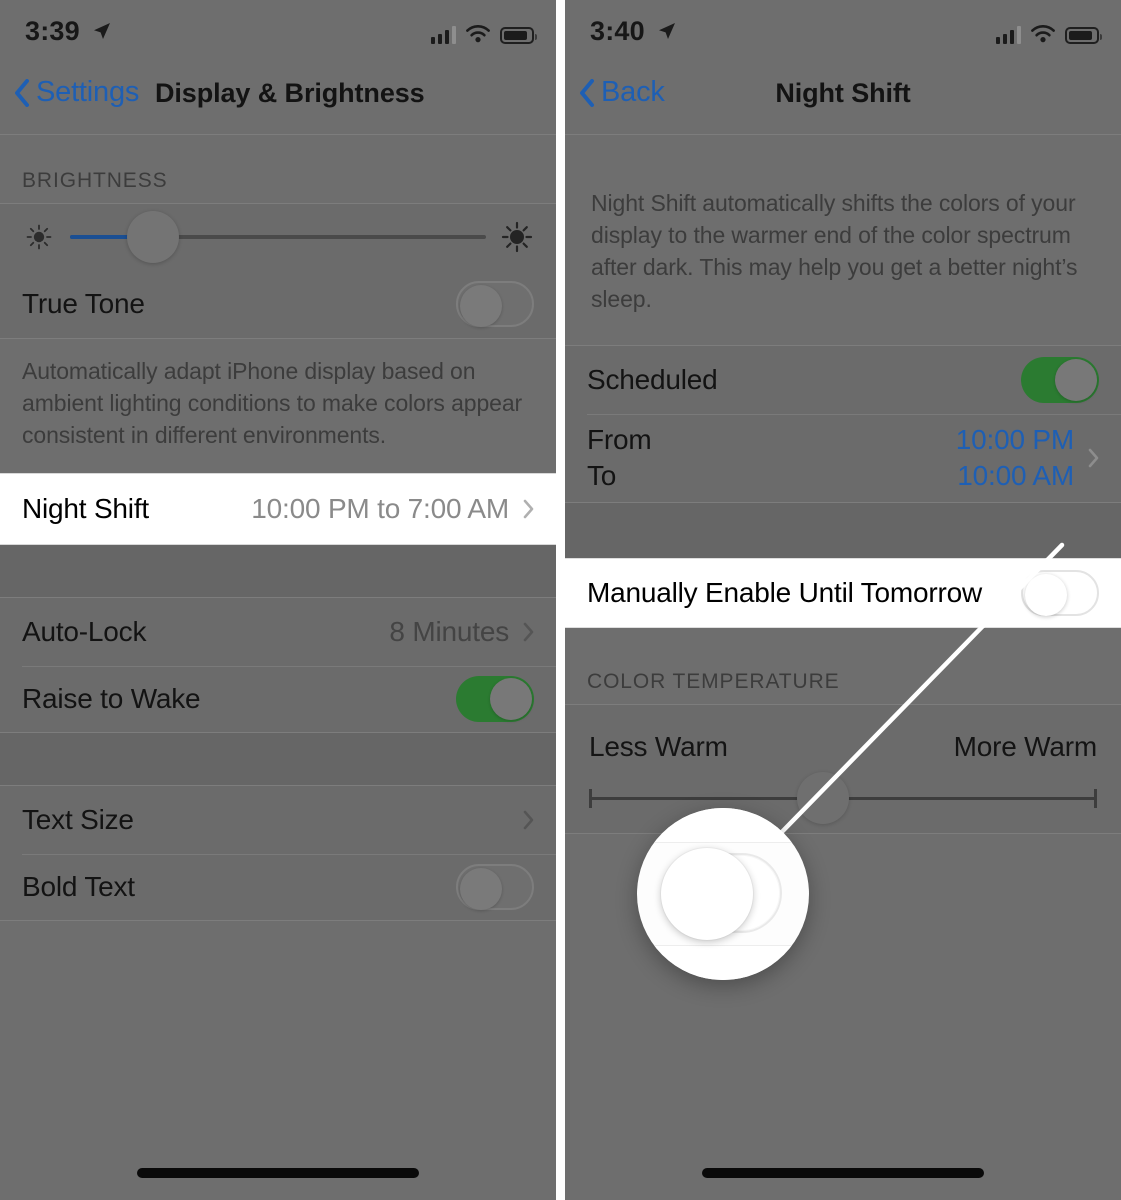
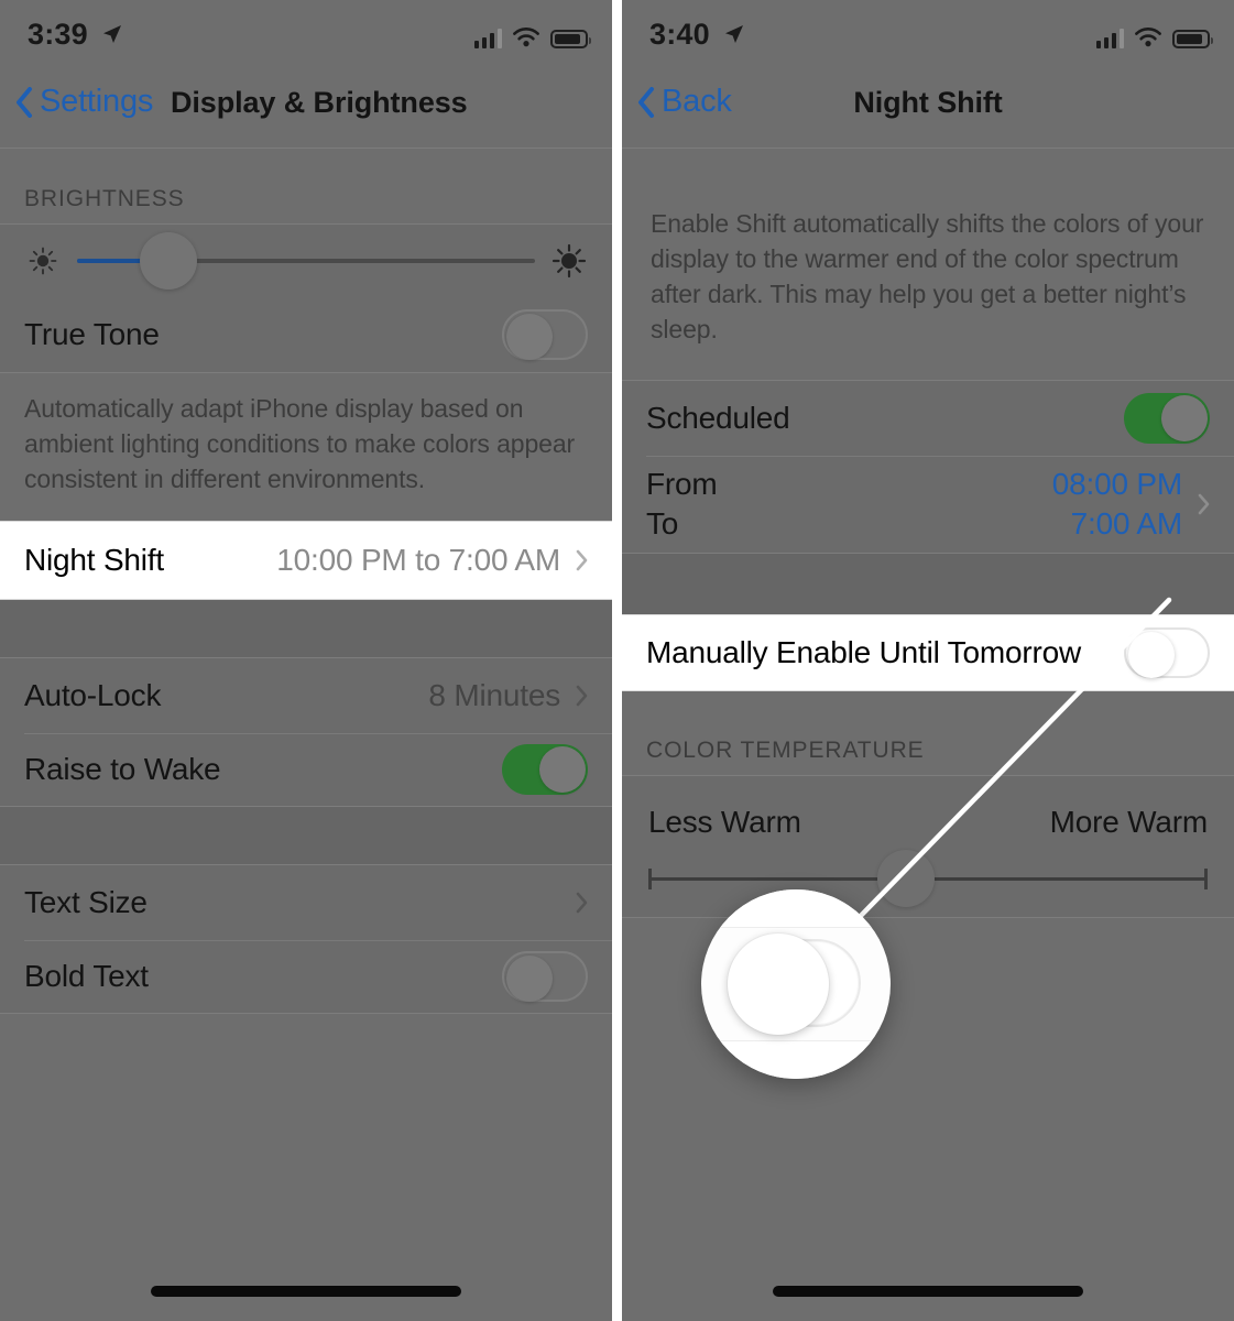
  3:39
  Settings
  Display & Brightness
  BRIGHTNESS
  True Tone
  Automatically adapt iPhone display based on ambient lighting conditions to make colors appear consistent in different environments.
  Night Shift
  10:00 PM to 7:00 AM
  Auto-Lock
  8 Minutes
  Raise to Wake
  Text Size
  Bold Text
  3:40
  Back
  Night Shift
- Night Shift automatically shifts the colors of your display to the warmer end of the color spectrum after dark. This may help you get a better night’s sleep.
+ Enable Shift automatically shifts the colors of your display to the warmer end of the color spectrum after dark. This may help you get a better night’s sleep.
  Scheduled
  From
  To
- 10:00 PM
+ 08:00 PM
- 10:00 AM
+ 7:00 AM
  Manually Enable Until Tomorrow
  COLOR TEMPERATURE
  Less Warm
  More Warm
